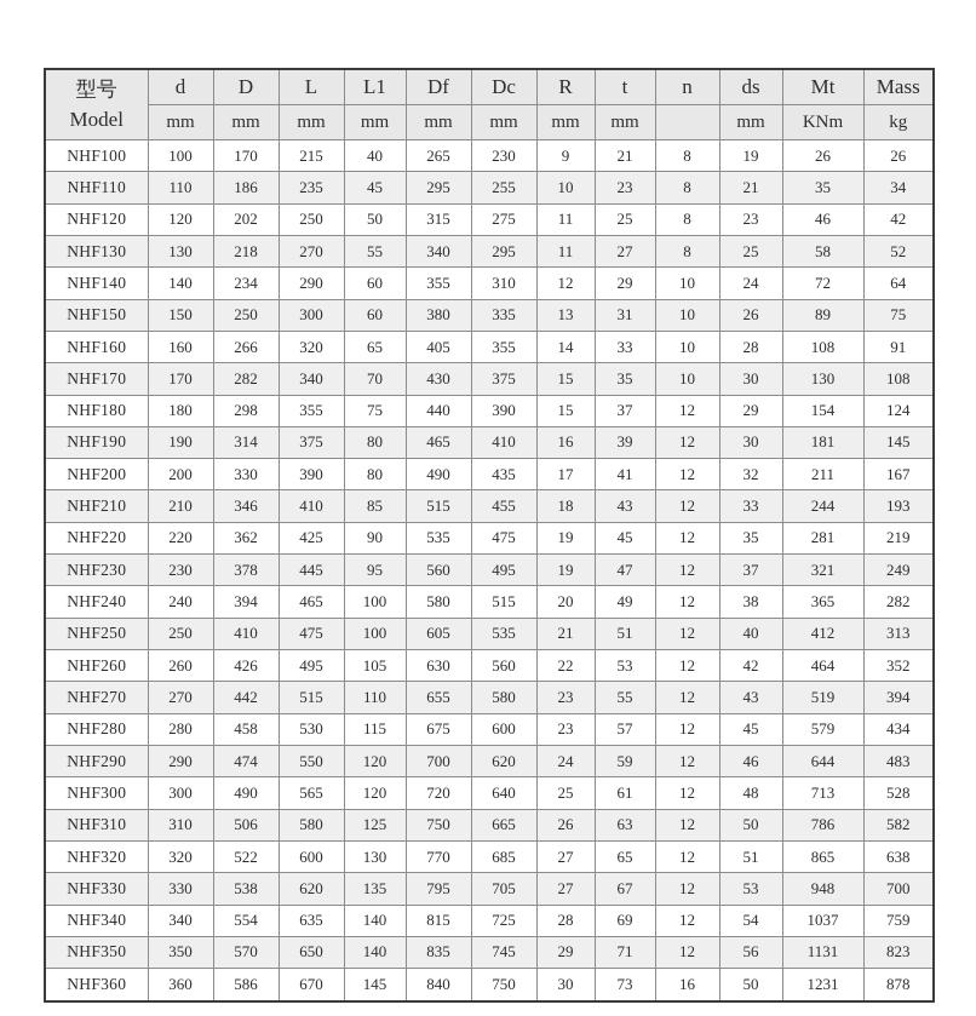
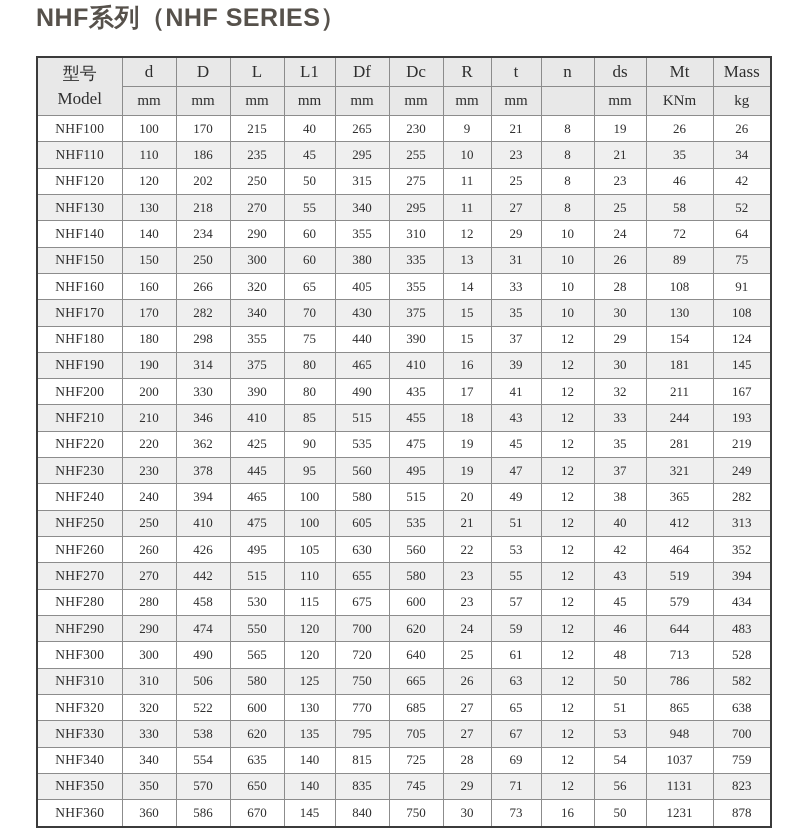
+ NHF系列（NHF SERIES）
  型号Model	d	D	L	L1	Df	Dc	R	t	n	ds	Mt	Mass
  mm	mm	mm	mm	mm	mm	mm	mm		mm	KNm	kg
  NHF100	100	170	215	40	265	230	9	21	8	19	26	26
  NHF110	110	186	235	45	295	255	10	23	8	21	35	34
  NHF120	120	202	250	50	315	275	11	25	8	23	46	42
  NHF130	130	218	270	55	340	295	11	27	8	25	58	52
  NHF140	140	234	290	60	355	310	12	29	10	24	72	64
  NHF150	150	250	300	60	380	335	13	31	10	26	89	75
  NHF160	160	266	320	65	405	355	14	33	10	28	108	91
  NHF170	170	282	340	70	430	375	15	35	10	30	130	108
  NHF180	180	298	355	75	440	390	15	37	12	29	154	124
  NHF190	190	314	375	80	465	410	16	39	12	30	181	145
  NHF200	200	330	390	80	490	435	17	41	12	32	211	167
  NHF210	210	346	410	85	515	455	18	43	12	33	244	193
  NHF220	220	362	425	90	535	475	19	45	12	35	281	219
  NHF230	230	378	445	95	560	495	19	47	12	37	321	249
  NHF240	240	394	465	100	580	515	20	49	12	38	365	282
  NHF250	250	410	475	100	605	535	21	51	12	40	412	313
  NHF260	260	426	495	105	630	560	22	53	12	42	464	352
  NHF270	270	442	515	110	655	580	23	55	12	43	519	394
  NHF280	280	458	530	115	675	600	23	57	12	45	579	434
  NHF290	290	474	550	120	700	620	24	59	12	46	644	483
  NHF300	300	490	565	120	720	640	25	61	12	48	713	528
  NHF310	310	506	580	125	750	665	26	63	12	50	786	582
  NHF320	320	522	600	130	770	685	27	65	12	51	865	638
  NHF330	330	538	620	135	795	705	27	67	12	53	948	700
  NHF340	340	554	635	140	815	725	28	69	12	54	1037	759
  NHF350	350	570	650	140	835	745	29	71	12	56	1131	823
  NHF360	360	586	670	145	840	750	30	73	16	50	1231	878
